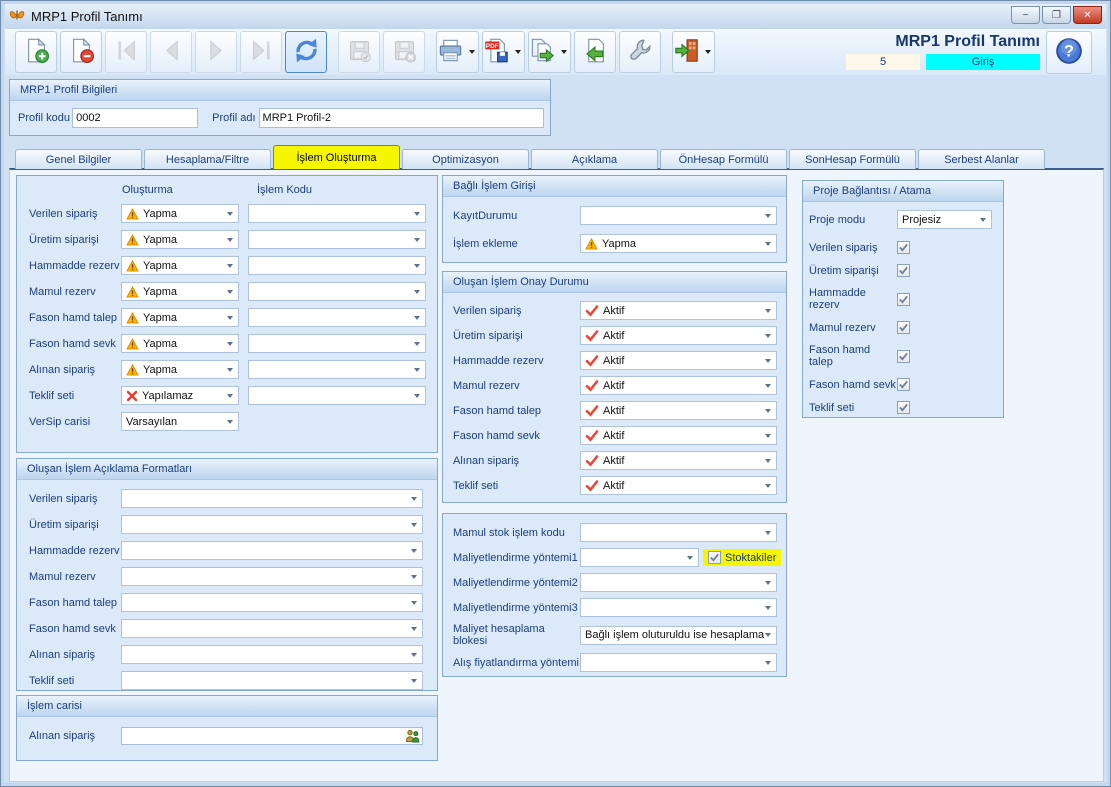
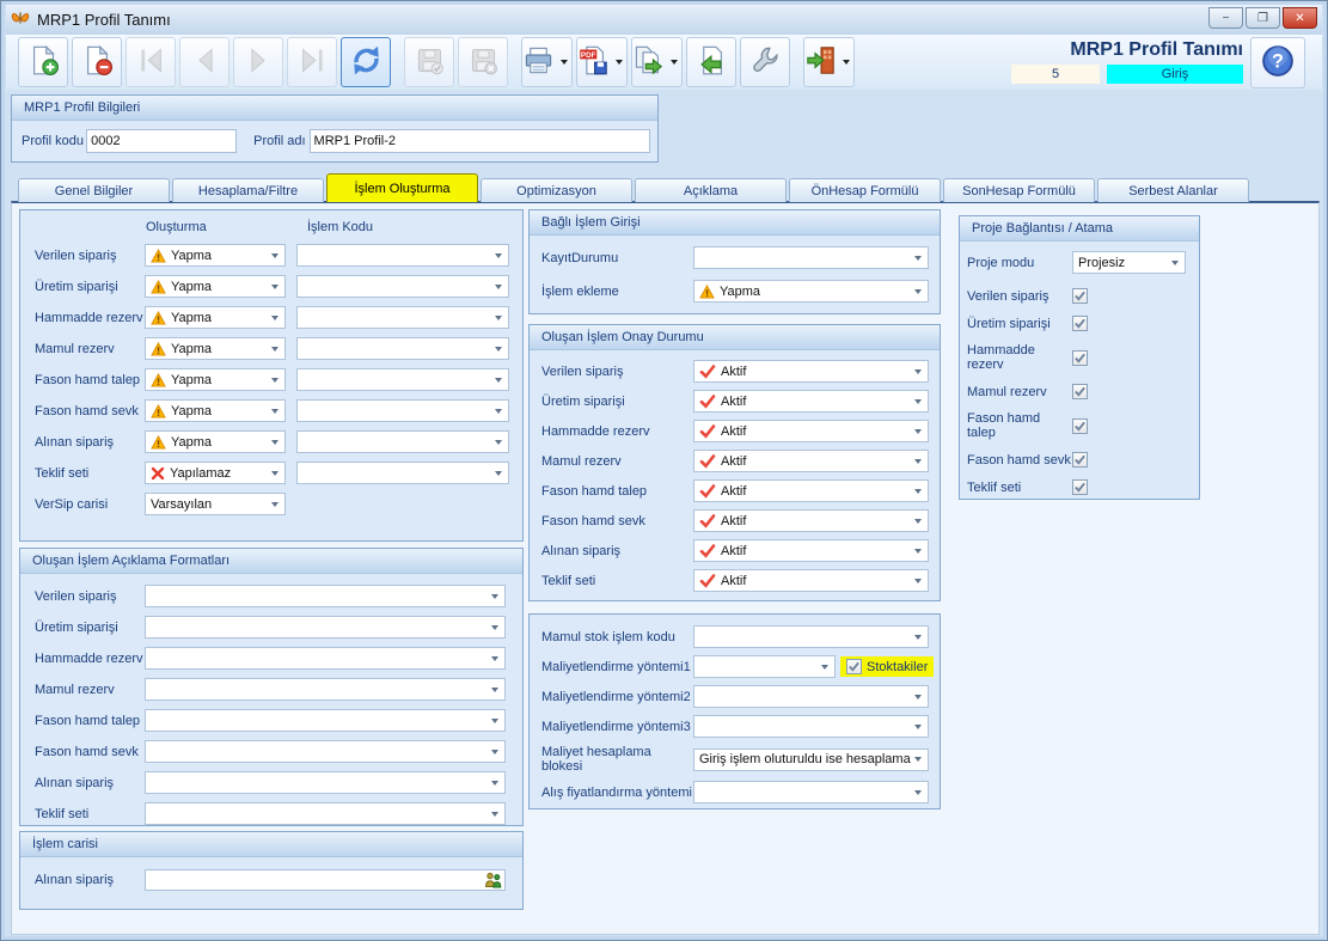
  MRP1 Profil Tanımı
  −
  ❐
  ✕
  MRP1 Profil Tanımı
  5
  Giriş
  ?
  MRP1 Profil Bilgileri
  Profil kodu
  0002
  Profil adı
  MRP1 Profil-2
  Genel Bilgiler
  Hesaplama/Filtre
  İşlem Oluşturma
  Optimizasyon
  Açıklama
  ÖnHesap Formülü
  SonHesap Formülü
  Serbest Alanlar
  Oluşturma
  İşlem Kodu
  Verilen sipariş
  Yapma
  Üretim siparişi
  Yapma
  Hammadde rezerv
  Yapma
  Mamul rezerv
  Yapma
  Fason hamd talep
  Yapma
  Fason hamd sevk
  Yapma
  Alınan sipariş
  Yapma
  Teklif seti
  Yapılamaz
  VerSip carisi
  Varsayılan
  Oluşan İşlem Açıklama Formatları
  Verilen sipariş
  Üretim siparişi
  Hammadde rezerv
  Mamul rezerv
  Fason hamd talep
  Fason hamd sevk
  Alınan sipariş
  Teklif seti
  İşlem carisi
  Alınan sipariş
  Bağlı İşlem Girişi
  KayıtDurumu
  İşlem ekleme
  Yapma
  Oluşan İşlem Onay Durumu
  Verilen sipariş
  Aktif
  Üretim siparişi
  Aktif
  Hammadde rezerv
  Aktif
  Mamul rezerv
  Aktif
  Fason hamd talep
  Aktif
  Fason hamd sevk
  Aktif
  Alınan sipariş
  Aktif
  Teklif seti
  Aktif
  Mamul stok işlem kodu
  Maliyetlendirme yöntemi1
  Stoktakiler
  Maliyetlendirme yöntemi2
  Maliyetlendirme yöntemi3
  Maliyet hesaplama blokesi
- Bağlı işlem oluturuldu ise hesaplama
+ Giriş işlem oluturuldu ise hesaplama
  Alış fiyatlandırma yöntemi
  Proje Bağlantısı / Atama
  Proje modu
  Projesiz
  Verilen sipariş
  Üretim siparişi
  Hammadde rezerv
  Mamul rezerv
  Fason hamd talep
  Fason hamd sevk
  Teklif seti
